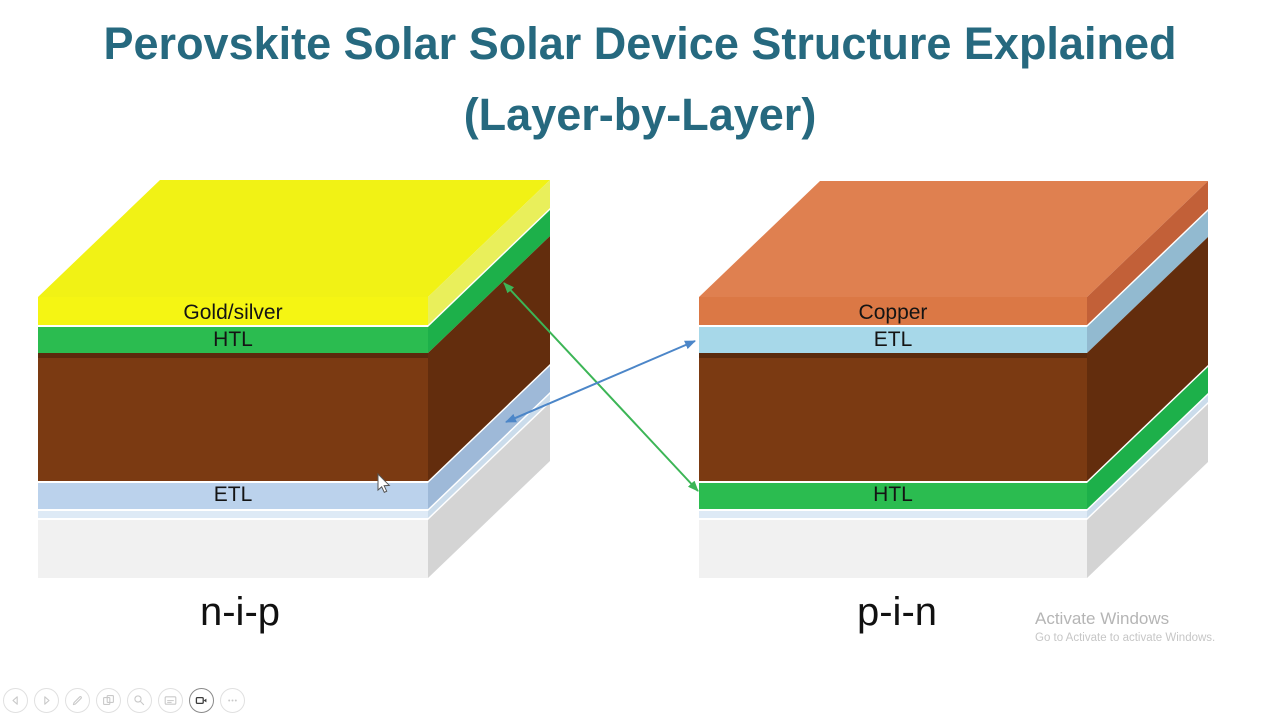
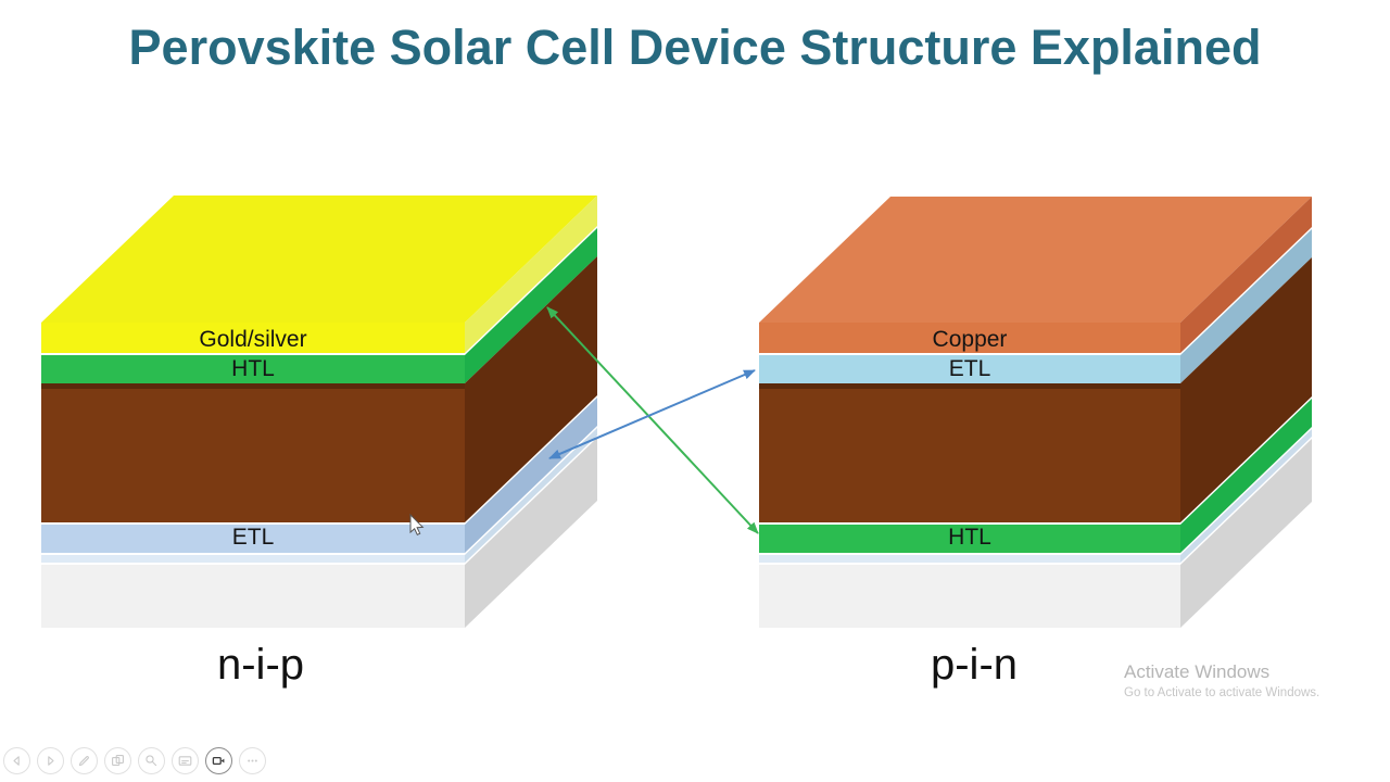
- Perovskite Solar Solar Device Structure Explained
+ Perovskite Solar Cell Device Structure Explained
- (Layer-by-Layer)
  Gold/silver
  HTL
  ETL
  Copper
  ETL
  HTL
  n-i-p
  p-i-n
  Activate Windows
  Go to Activate to activate Windows.
